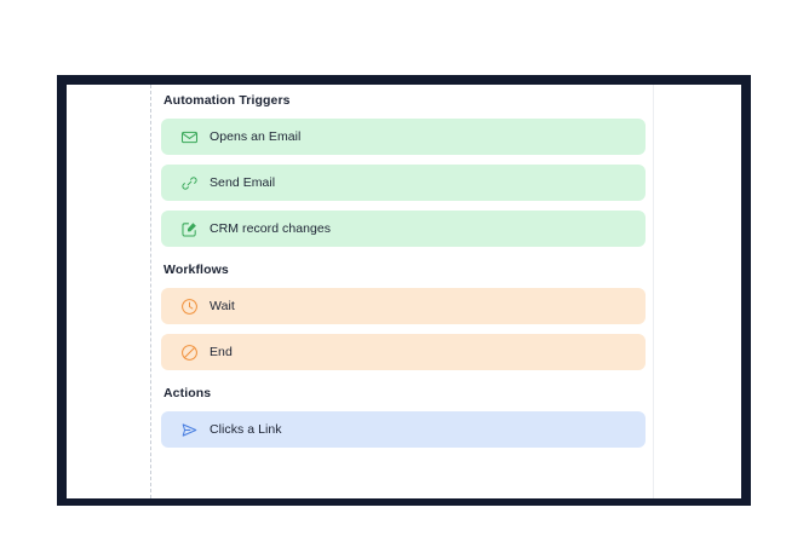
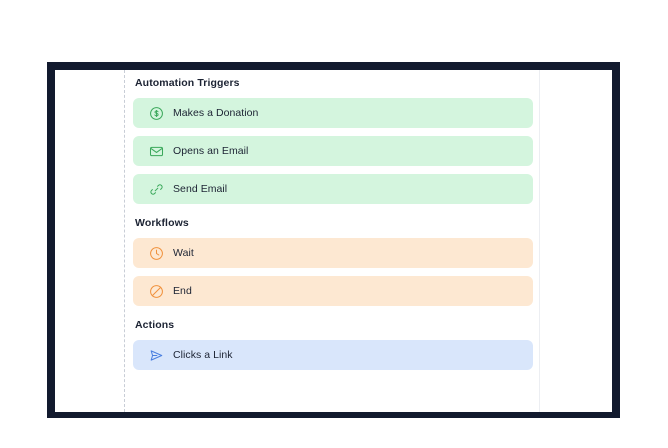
  Automation Triggers
+ Makes a Donation
  Opens an Email
  Send Email
- CRM record changes
  Workflows
  Wait
  End
  Actions
  Clicks a Link
